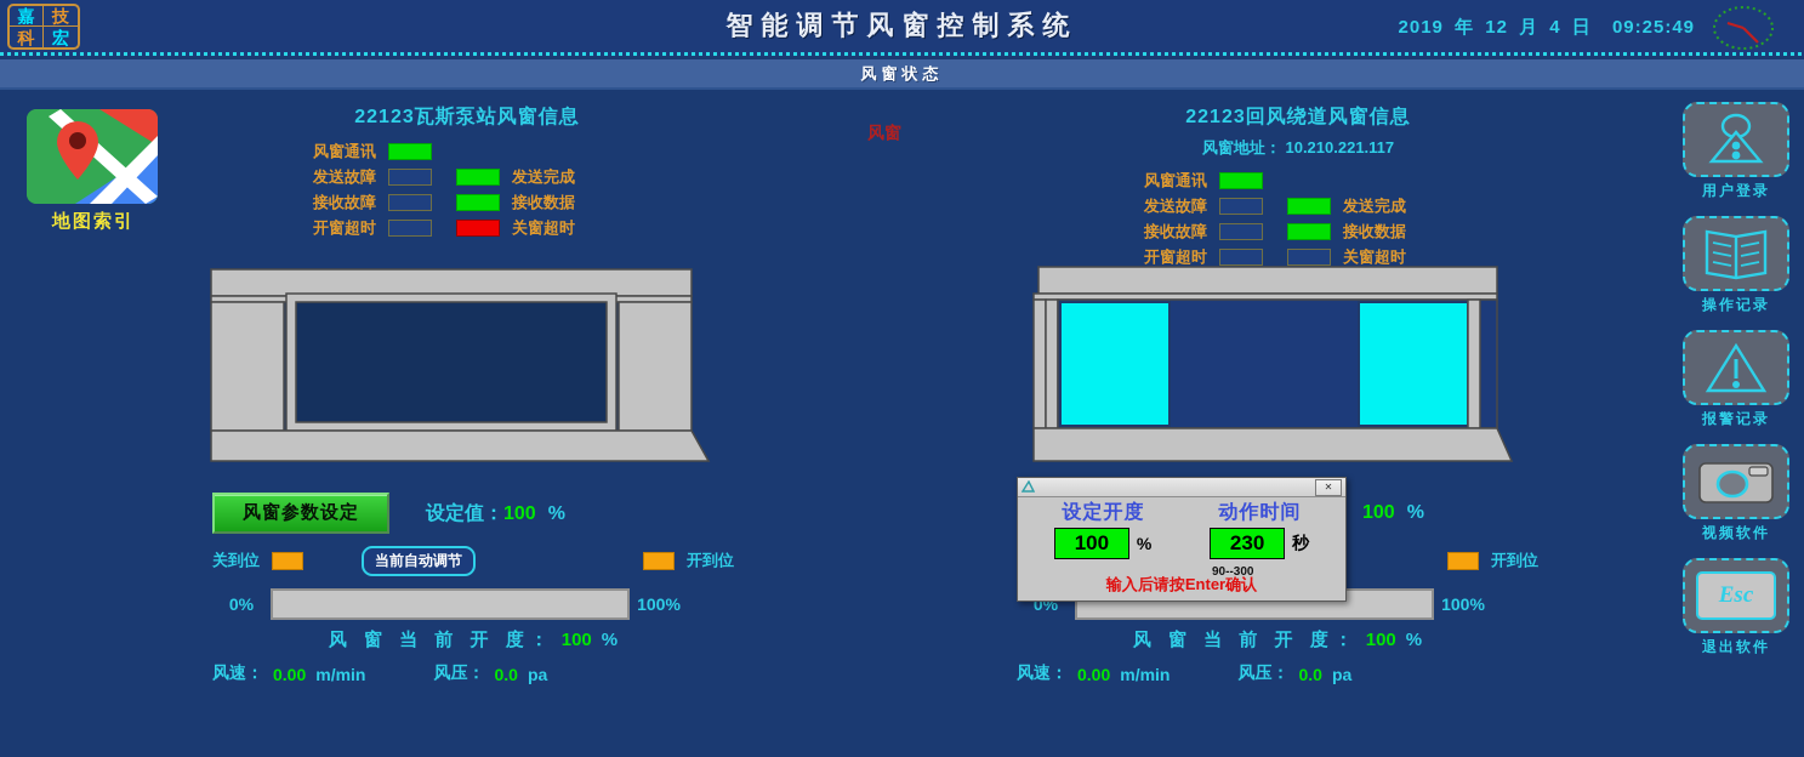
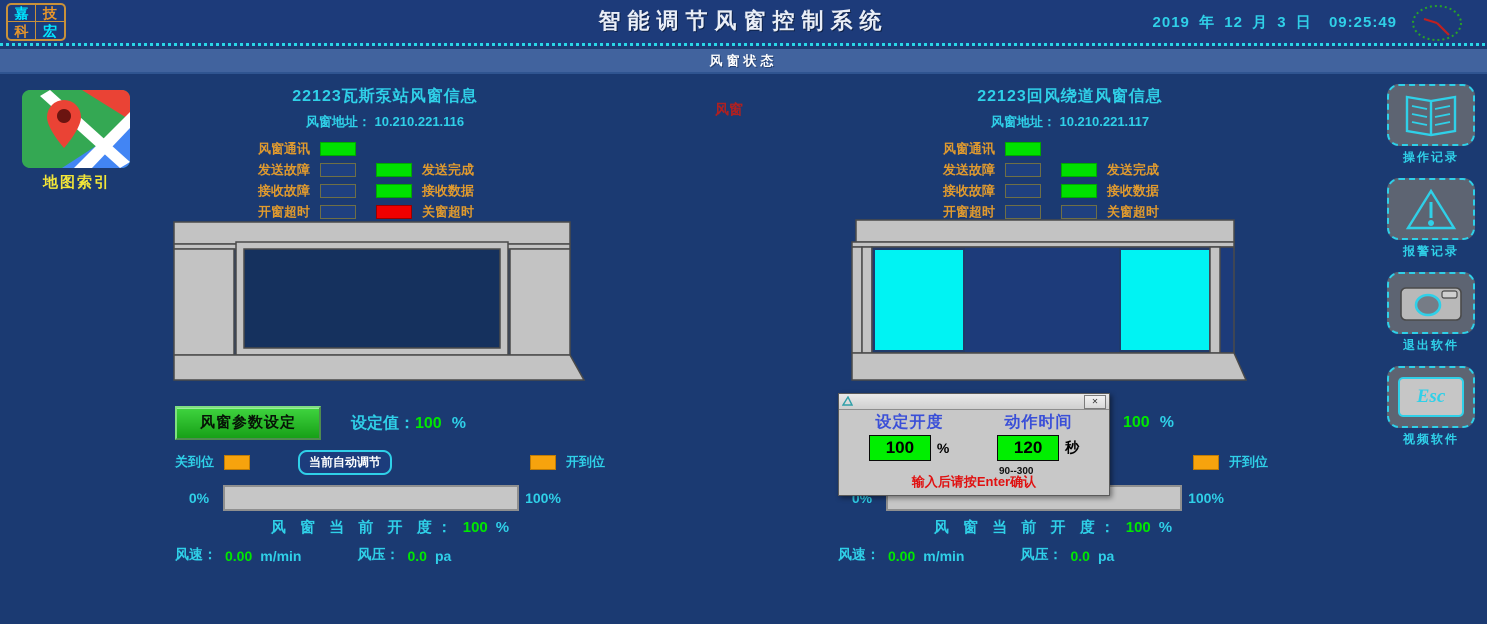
  嘉
  技
  科
  宏
  智能调节风窗控制系统
- 2019 年 12 月 4 日 09:25:49
+ 2019 年 12 月 3 日 09:25:49
  风窗状态
  地图索引
  风窗
  22123瓦斯泵站风窗信息
+ 风窗地址： 10.210.221.116
  风窗通讯
  发送故障
  发送完成
  接收故障
  接收数据
  开窗超时
  关窗超时
  风窗参数设定
  设定值：100 %
  关到位
  当前自动调节
  开到位
  0%
  100%
  风 窗 当 前 开 度： 100 %
  风速：
  0.00
  m/min
  风压：
  0.0
  pa
  22123回风绕道风窗信息
  风窗地址： 10.210.221.117
  风窗通讯
  发送故障
  发送完成
  接收故障
  接收数据
  开窗超时
  关窗超时
  100 %
  开到位
  0%
  100%
  风 窗 当 前 开 度： 100 %
  风速：
  0.00
  m/min
  风压：
  0.0
  pa
  ✕
  设定开度
  动作时间
  100
  %
- 230
+ 120
  秒
  90--300
  输入后请按Enter确认
- 用户登录
  操作记录
  报警记录
- 视频软件
+ 退出软件
  Esc
- 退出软件
+ 视频软件
